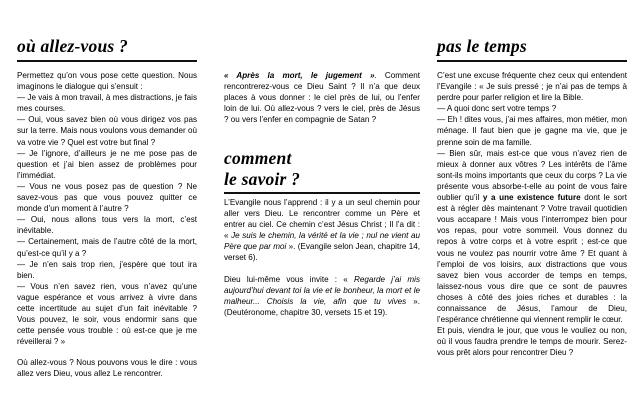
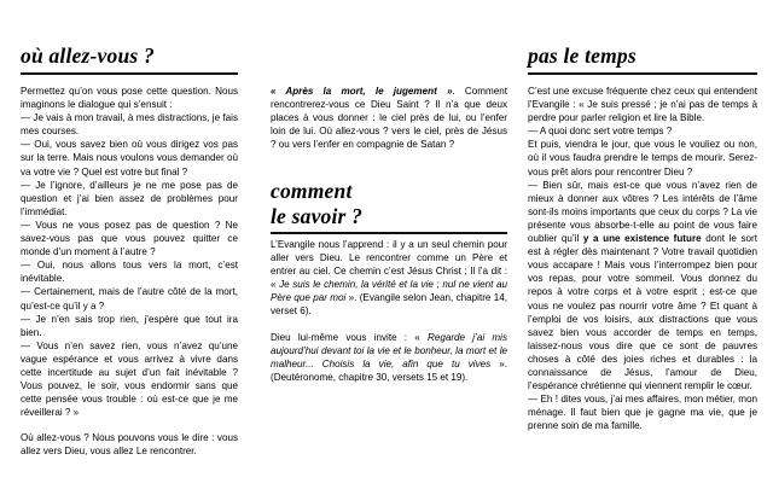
  où allez-vous ?
  Permettez qu’on vous pose cette question. Nous imaginons le dialogue qui s’ensuit :
  — Je vais à mon travail, à mes distractions, je fais mes courses.
  — Oui, vous savez bien où vous dirigez vos pas sur la terre. Mais nous voulons vous demander où va votre vie ? Quel est votre but final ?
  — Je l’ignore, d’ailleurs je ne me pose pas de question et j’ai bien assez de problèmes pour l’immédiat.
  — Vous ne vous posez pas de question ? Ne savez-vous pas que vous pouvez quitter ce monde d’un moment à l’autre ?
  — Oui, nous allons tous vers la mort, c’est inévitable.
  — Certainement, mais de l’autre côté de la mort, qu’est-ce qu’il y a ?
  — Je n’en sais trop rien, j’espère que tout ira bien.
  — Vous n’en savez rien, vous n’avez qu’une vague espérance et vous arrivez à vivre dans cette incertitude au sujet d’un fait inévitable ? Vous pouvez, le soir, vous endormir sans que cette pensée vous trouble : où est-ce que je me réveillerai ? »
  Où allez-vous ? Nous pouvons vous le dire : vous allez vers Dieu, vous allez Le rencontrer.
  « Après la mort, le jugement ». Comment rencontrerez-vous ce Dieu Saint ? Il n’a que deux places à vous donner : le ciel près de lui, ou l’enfer loin de lui. Où allez-vous ? vers le ciel, près de Jésus ? ou vers l’enfer en compagnie de Satan ?
  comment
  le savoir ?
  L’Evangile nous l’apprend : il y a un seul chemin pour aller vers Dieu. Le rencontrer comme un Père et entrer au ciel. Ce chemin c’est Jésus Christ ; Il l’a dit : « Je suis le chemin, la vérité et la vie ; nul ne vient au Père que par moi ». (Evangile selon Jean, chapitre 14, verset 6).
  Dieu lui-même vous invite : « Regarde j’ai mis aujourd’hui devant toi la vie et le bonheur, la mort et le malheur... Choisis la vie, afin que tu vives ». (Deutéronome, chapitre 30, versets 15 et 19).
  pas le temps
  C’est une excuse fréquente chez ceux qui entendent l’Evangile : « Je suis pressé ; je n’ai pas de temps à perdre pour parler religion et lire la Bible.
  — A quoi donc sert votre temps ?
- — Eh ! dites vous, j’ai mes affaires, mon métier, mon ménage. Il faut bien que je gagne ma vie, que je prenne soin de ma famille.
+ Et puis, viendra le jour, que vous le vouliez ou non, où il vous faudra prendre le temps de mourir. Serez-vous prêt alors pour rencontrer Dieu ?
  — Bien sûr, mais est-ce que vous n’avez rien de mieux à donner aux vôtres ? Les intérêts de l’âme sont-ils moins importants que ceux du corps ? La vie présente vous absorbe-t-elle au point de vous faire oublier qu’il y a une existence future dont le sort est à régler dès maintenant ? Votre travail quotidien vous accapare ! Mais vous l’interrompez bien pour vos repas, pour votre sommeil. Vous donnez du repos à votre corps et à votre esprit ; est-ce que vous ne voulez pas nourrir votre âme ? Et quant à l’emploi de vos loisirs, aux distractions que vous savez bien vous accorder de temps en temps, laissez-nous vous dire que ce sont de pauvres choses à côté des joies riches et durables : la connaissance de Jésus, l’amour de Dieu, l’espérance chrétienne qui viennent remplir le cœur.
- Et puis, viendra le jour, que vous le vouliez ou non, où il vous faudra prendre le temps de mourir. Serez-vous prêt alors pour rencontrer Dieu ?
+ — Eh ! dites vous, j’ai mes affaires, mon métier, mon ménage. Il faut bien que je gagne ma vie, que je prenne soin de ma famille.
